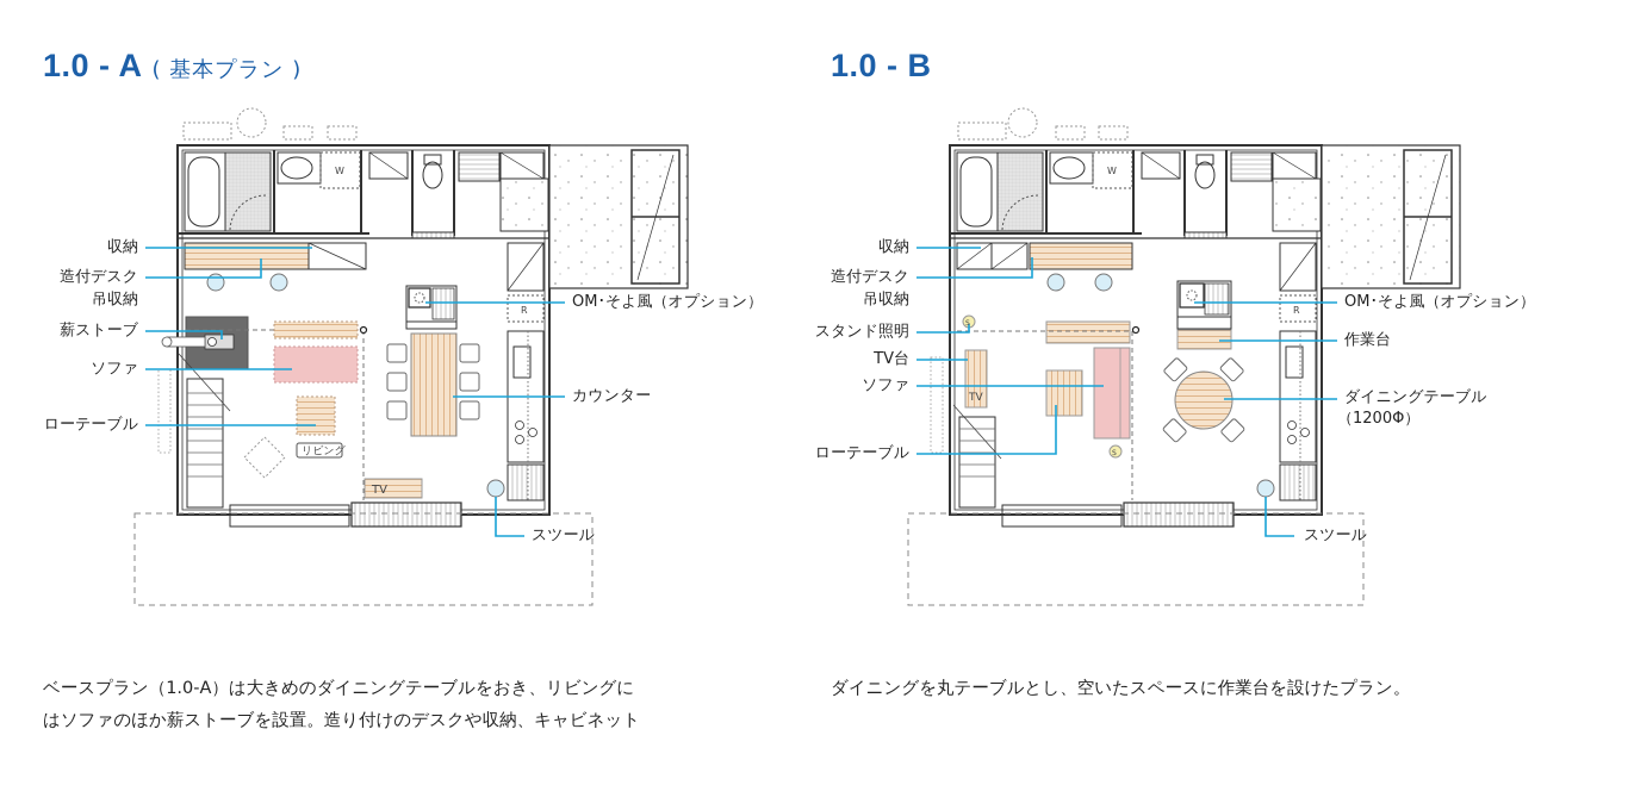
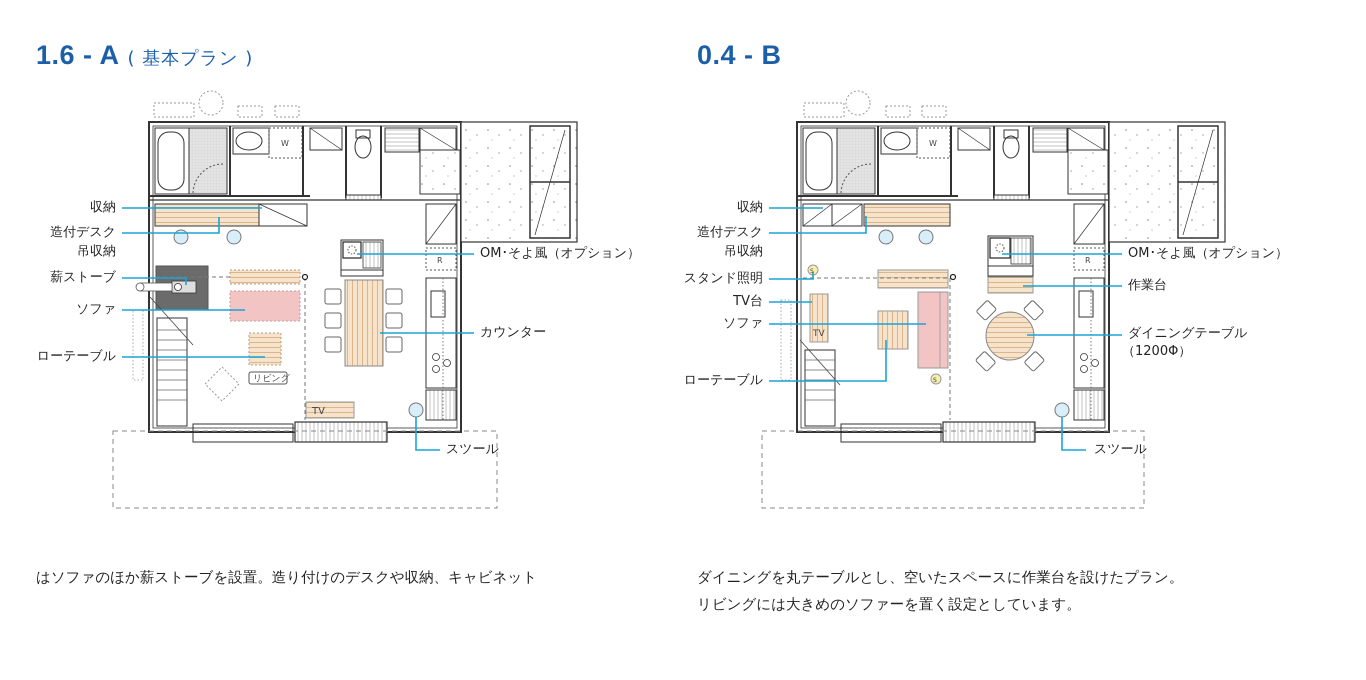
- 1.0 - A ( 基本プラン )
+ 1.6 - A ( 基本プラン )
  W
  R
  リビング
  TV
  W
  R
  TV
  収納
  造付デスク
  吊収納
  薪ストーブ
  ソファ
  ローテーブル
  OM･そよ風（オプション）
  カウンター
  スツール
- ベースプラン（1.0-A）は大きめのダイニングテーブルをおき、リビングに
  はソファのほか薪ストーブを設置。造り付けのデスクや収納、キャビネット
- 1.0 - B
+ 0.4 - B
  収納
  造付デスク
  吊収納
  スタンド照明
  TV台
  ソファ
  ローテーブル
  OM･そよ風（オプション）
  作業台
  ダイニングテーブル
  （1200Φ）
  スツール
  ダイニングを丸テーブルとし、空いたスペースに作業台を設けたプラン。
+ リビングには大きめのソファーを置く設定としています。
